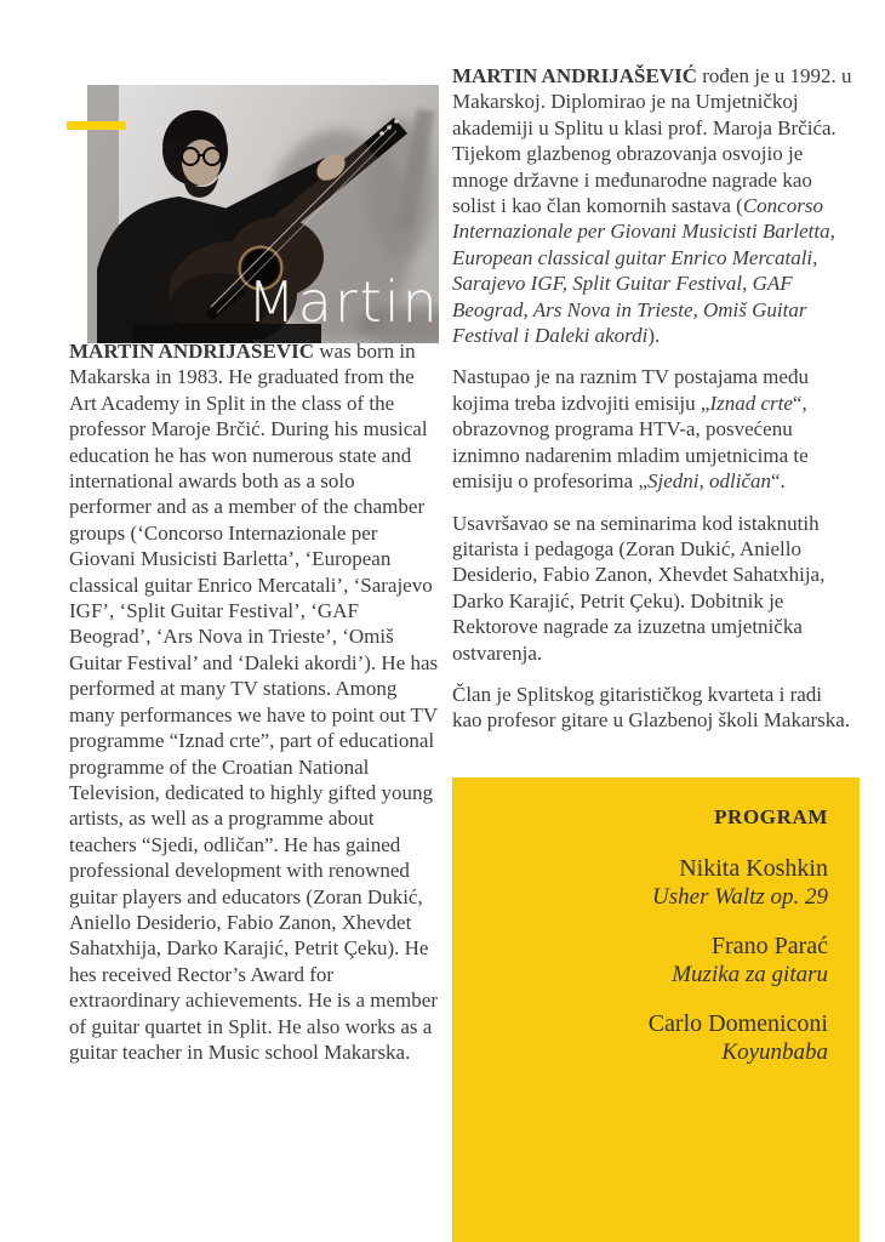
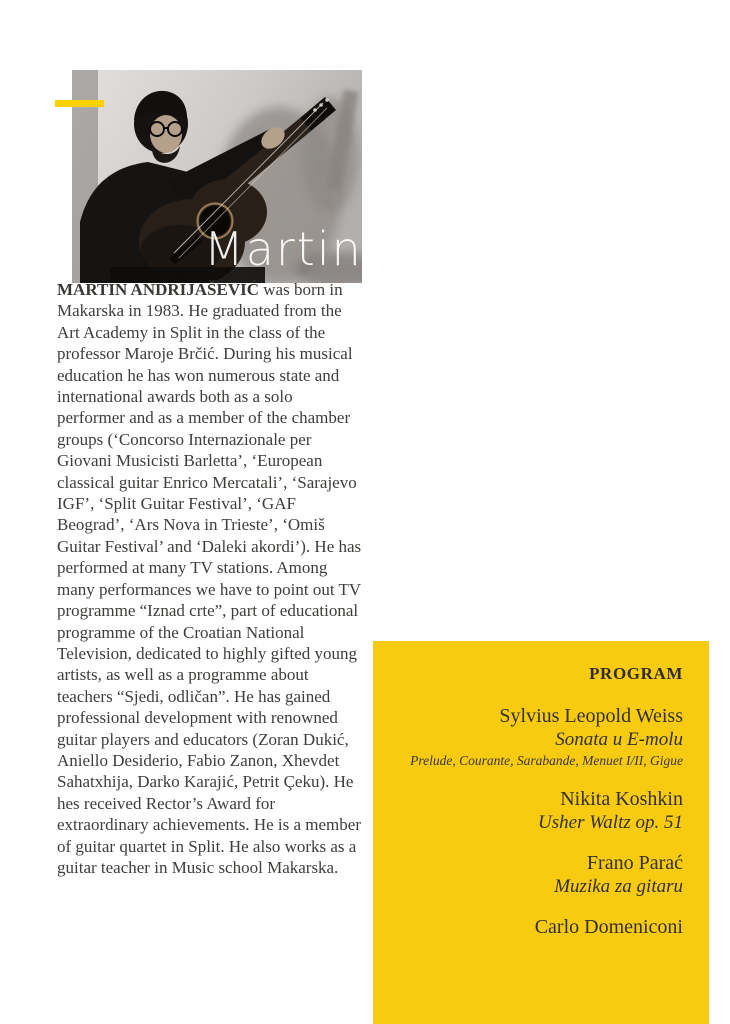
  Martin
  MARTIN ANDRIJAŠEVIĆ was born in Makarska in 1983. He graduated from the Art Academy in Split in the class of the professor Maroje Brčić. During his musical education he has won numerous state and international awards both as a solo performer and as a member of the chamber groups (‘Concorso Internazionale per Giovani Musicisti Barletta’, ‘European classical guitar Enrico Mercatali’, ‘Sarajevo IGF’, ‘Split Guitar Festival’, ‘GAF Beograd’, ‘Ars Nova in Trieste’, ‘Omiš Guitar Festival’ and ‘Daleki akordi’). He has performed at many TV stations. Among many performances we have to point out TV programme “Iznad crte”, part of educational programme of the Croatian National Television, dedicated to highly gifted young artists, as well as a programme about teachers “Sjedi, odličan”. He has gained professional development with renowned guitar players and educators (Zoran Dukić, Aniello Desiderio, Fabio Zanon, Xhevdet Sahatxhija, Darko Karajić, Petrit Çeku). He hes received Rector’s Award for extraordinary achievements. He is a member of guitar quartet in Split. He also works as a guitar teacher in Music school Makarska.
- MARTIN ANDRIJAŠEVIĆ rođen je u 1992. u Makarskoj. Diplomirao je na Umjetničkoj akademiji u Splitu u klasi prof. Maroja Brčića. Tijekom glazbenog obrazovanja osvojio je mnoge državne i međunarodne nagrade kao solist i kao član komornih sastava (Concorso Internazionale per Giovani Musicisti Barletta, European classical guitar Enrico Mercatali, Sarajevo IGF, Split Guitar Festival, GAF Beograd, Ars Nova in Trieste, Omiš Guitar Festival i Daleki akordi).
- Nastupao je na raznim TV postajama među kojima treba izdvojiti emisiju „Iznad crte“, obrazovnog programa HTV-a, posvećenu iznimno nadarenim mladim umjetnicima te emisiju o profesorima „Sjedni, odličan“.
- Usavršavao se na seminarima kod istaknutih gitarista i pedagoga (Zoran Dukić, Aniello Desiderio, Fabio Zanon, Xhevdet Sahatxhija, Darko Karajić, Petrit Çeku). Dobitnik je Rektorove nagrade za izuzetna umjetnička ostvarenja.
- Član je Splitskog gitarističkog kvarteta i radi kao profesor gitare u Glazbenoj školi Makarska.
  PROGRAM
+ Sylvius Leopold Weiss
+ Sonata u E-molu
+ Prelude, Courante, Sarabande, Menuet I/II, Gigue
  Nikita Koshkin
- Usher Waltz op. 29
+ Usher Waltz op. 51
  Frano Parać
  Muzika za gitaru
  Carlo Domeniconi
- Koyunbaba
